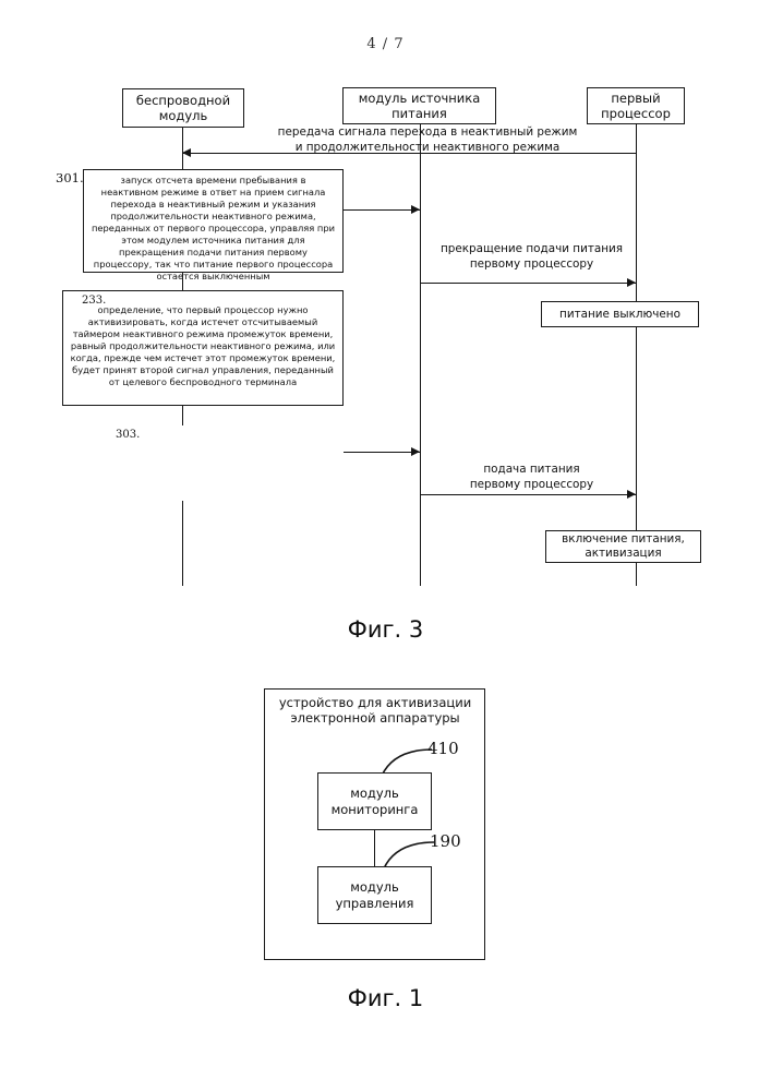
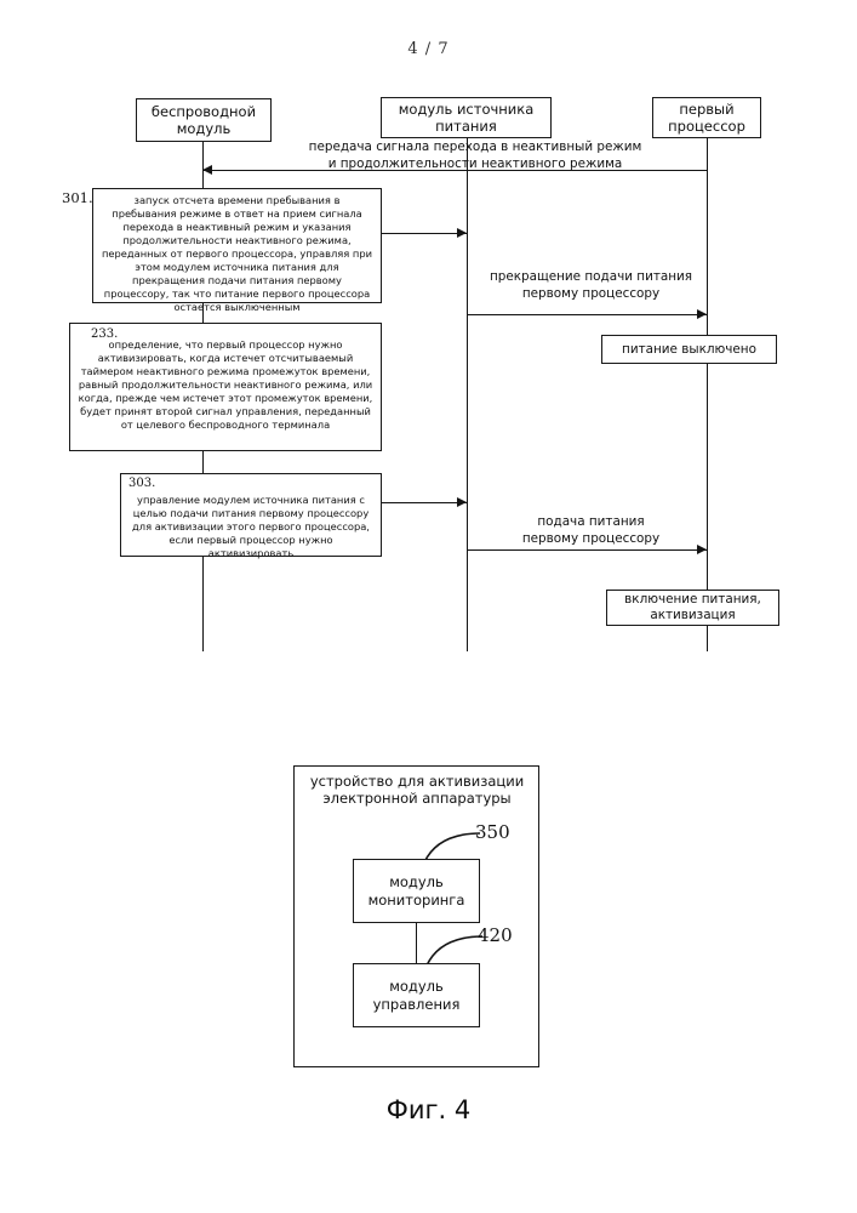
  4 / 7
  беспроводной
  модуль
  модуль источника
  питания
  первый
  процессор
  передача сигнала перехода в неактивный режим
  и продолжительности неактивного режима
  301.
- запуск отсчета времени пребывания в неактивном режиме в ответ на прием сигнала перехода в неактивный режим и указания продолжительности неактивного режима, переданных от первого процессора, управляя при этом модулем источника питания для прекращения подачи питания первому процессору, так что питание первого процессора остается выключенным
+ запуск отсчета времени пребывания в пребывания режиме в ответ на прием сигнала перехода в неактивный режим и указания продолжительности неактивного режима, переданных от первого процессора, управляя при этом модулем источника питания для прекращения подачи питания первому процессору, так что питание первого процессора остается выключенным
  прекращение подачи питания
  первому процессору
  питание выключено
  определение, что первый процессор нужно активизировать, когда истечет отсчитываемый таймером неактивного режима промежуток времени, равный продолжительности неактивного режима, или когда, прежде чем истечет этот промежуток времени, будет принят второй сигнал управления, переданный от целевого беспроводного терминала
  233.
+ управление модулем источника питания с целью подачи питания первому процессору для активизации этого первого процессора, если первый процессор нужно активизировать
  303.
  подача питания
  первому процессору
  включение питания,
  активизация
- Фиг. 3
  устройство для активизации
  электронной аппаратуры
- 410
+ 350
  модуль
  мониторинга
- 190
+ 420
  модуль
  управления
- Фиг. 1
+ Фиг. 4
